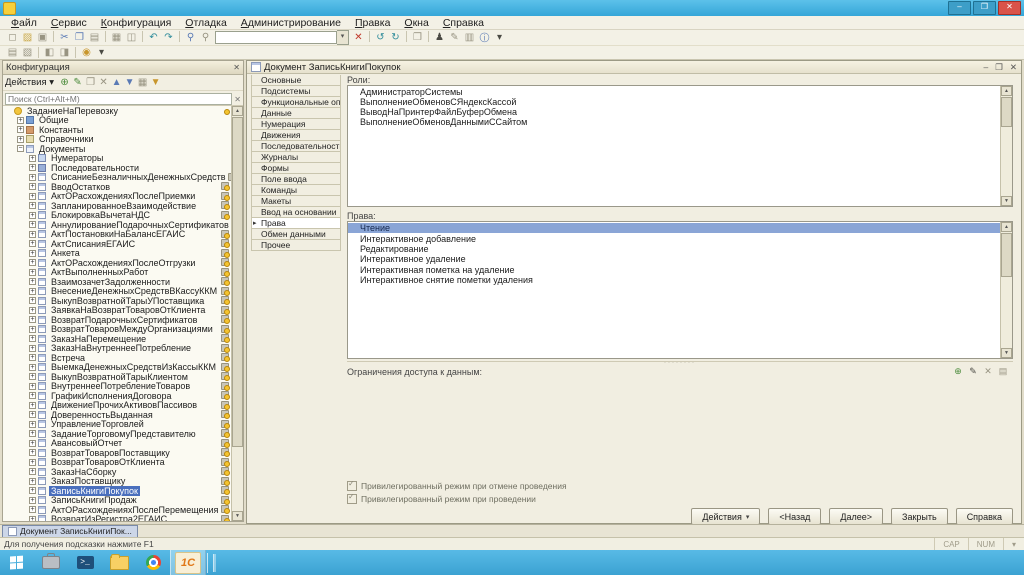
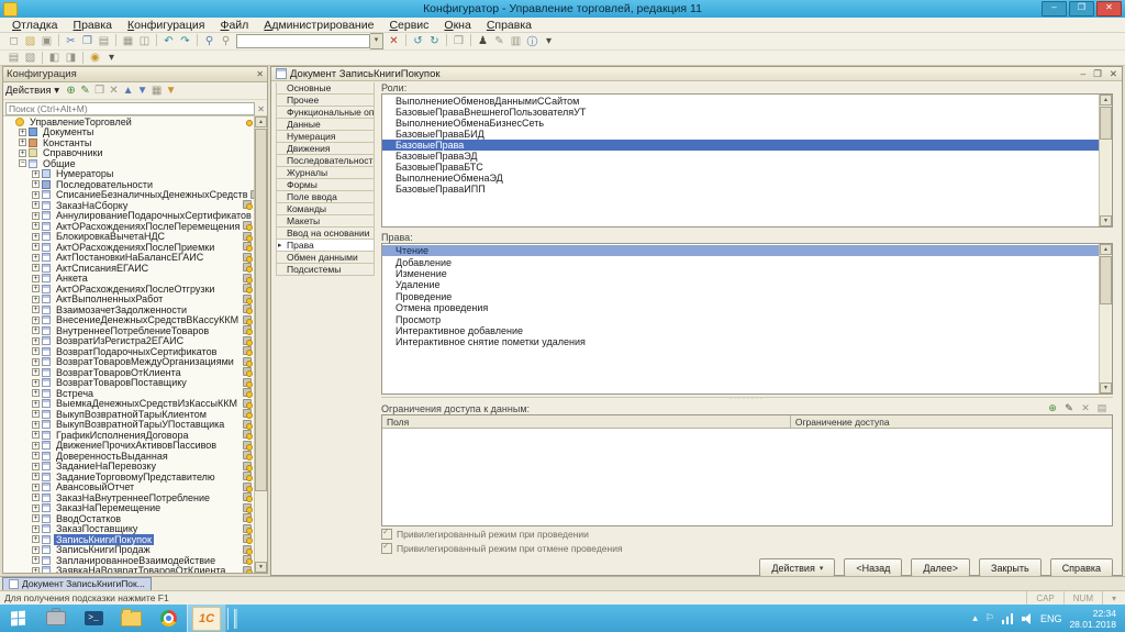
+ Конфигуратор - Управление торговлей, редакция 11
  –
  ❐
  ✕
- Файл
+ Отладка
- Сервис
+ Правка
  Конфигурация
- Отладка
+ Файл
  Администрирование
- Правка
+ Сервис
  Окна
  Справка
  ◻
  ▨
  ▣
  ✂
  ❐
  ▤
  ▦
  ◫
  ↶
  ↷
  ⚲
  ⚲
  ✕
  ↺
  ↻
  ❒
  ♟
  ✎
  ▥
  ⓘ
  ▾
  ▤
  ▧
  ◧
  ◨
  ◉
  ▾
  Конфигурация
  ✕
  Действия ▾
  ⊕
  ✎
  ❐
  ✕
  ▲
  ▼
  ▦
  ▼
  Поиск (Ctrl+Alt+M)
  ✕
- ЗаданиеНаПеревозку
+ УправлениеТорговлей
- Общие
+ Документы
  Константы
  Справочники
- Документы
+ Общие
  Нумераторы
  Последовательности
  СписаниеБезналичныхДенежныхСредств
- ВводОстатков
+ ЗаказНаСборку
- АктОРасхожденияхПослеПриемки
+ АннулированиеПодарочныхСертификатов
- ЗапланированноеВзаимодействие
+ АктОРасхожденияхПослеПеремещения
  БлокировкаВычетаНДС
- АннулированиеПодарочныхСертификатов
+ АктОРасхожденияхПослеПриемки
  АктПостановкиНаБалансЕГАИС
  АктСписанияЕГАИС
  Анкета
  АктОРасхожденияхПослеОтгрузки
  АктВыполненныхРабот
  ВзаимозачетЗадолженности
  ВнесениеДенежныхСредствВКассуККМ
- ВыкупВозвратнойТарыУПоставщика
+ ВнутреннееПотреблениеТоваров
- ЗаявкаНаВозвратТоваровОтКлиента
+ ВозвратИзРегистра2ЕГАИС
  ВозвратПодарочныхСертификатов
  ВозвратТоваровМеждуОрганизациями
- ЗаказНаПеремещение
+ ВозвратТоваровОтКлиента
- ЗаказНаВнутреннееПотребление
+ ВозвратТоваровПоставщику
  Встреча
  ВыемкаДенежныхСредствИзКассыККМ
  ВыкупВозвратнойТарыКлиентом
- ВнутреннееПотреблениеТоваров
+ ВыкупВозвратнойТарыУПоставщика
  ГрафикИсполненияДоговора
  ДвижениеПрочихАктивовПассивов
  ДоверенностьВыданная
- УправлениеТорговлей
+ ЗаданиеНаПеревозку
  ЗаданиеТорговомуПредставителю
  АвансовыйОтчет
- ВозвратТоваровПоставщику
+ ЗаказНаВнутреннееПотребление
- ВозвратТоваровОтКлиента
+ ЗаказНаПеремещение
- ЗаказНаСборку
+ ВводОстатков
  ЗаказПоставщику
  ЗаписьКнигиПокупок
  ЗаписьКнигиПродаж
- АктОРасхожденияхПослеПеремещения
+ ЗапланированноеВзаимодействие
- ВозвратИзРегистра2ЕГАИС
+ ЗаявкаНаВозвратТоваровОтКлиента
  Документ ЗаписьКнигиПокупок
  –
  ❐
  ✕
  Основные
- Подсистемы
+ Прочее
  Функциональные оп
  Данные
  Нумерация
  Движения
  Последовательност
  Журналы
  Формы
  Поле ввода
  Команды
  Макеты
  Ввод на основании
  Права
  Обмен данными
- Прочее
+ Подсистемы
  Роли:
- АдминистраторСистемы
- ВыполнениеОбменовСЯндексКассой
- ВыводНаПринтерФайлБуферОбмена
  ВыполнениеОбменовДаннымиССайтом
+ БазовыеПраваВнешнегоПользователяУТ
+ ВыполнениеОбменаБизнесСеть
+ БазовыеПраваБИД
+ БазовыеПрава
+ БазовыеПраваЭД
+ БазовыеПраваБТС
+ ВыполнениеОбменаЭД
+ БазовыеПраваИПП
  Права:
  Чтение
+ Добавление
+ Изменение
+ Удаление
+ Проведение
+ Отмена проведения
+ Просмотр
  Интерактивное добавление
- Редактирование
- Интерактивное удаление
- Интерактивная пометка на удаление
  Интерактивное снятие пометки удаления
  Ограничения доступа к данным:
  ⊕
  ✎
  ✕
  ▤
+ Поля
+ Ограничение доступа
  ✓
- Привилегированный режим при отмене проведения
+ Привилегированный режим при проведении
  ✓
- Привилегированный режим при проведении
+ Привилегированный режим при отмене проведения
  Действия
  <Назад
  Далее>
  Закрыть
  Справка
  Документ ЗаписьКнигиПок...
  Для получения подсказки нажмите F1
  CAP
  NUM
  ▾
  >_
  1С
+ ▴
+ ⚐
+ ENG
+ 22:34
+ 28.01.2018
